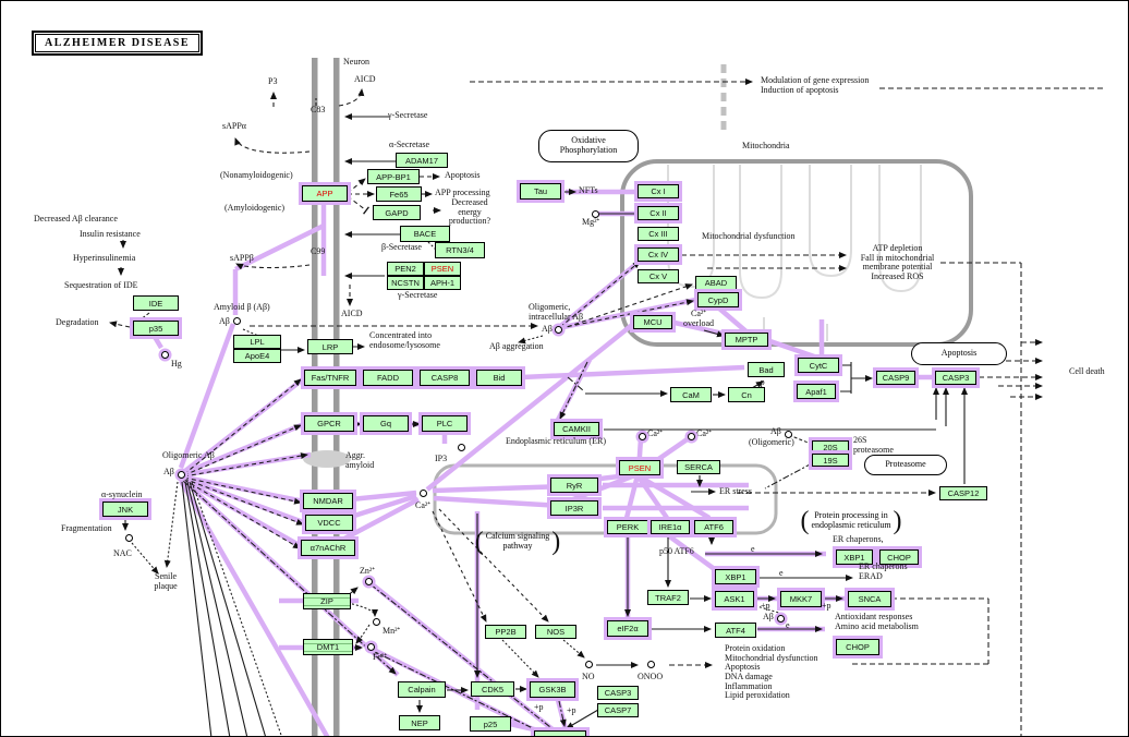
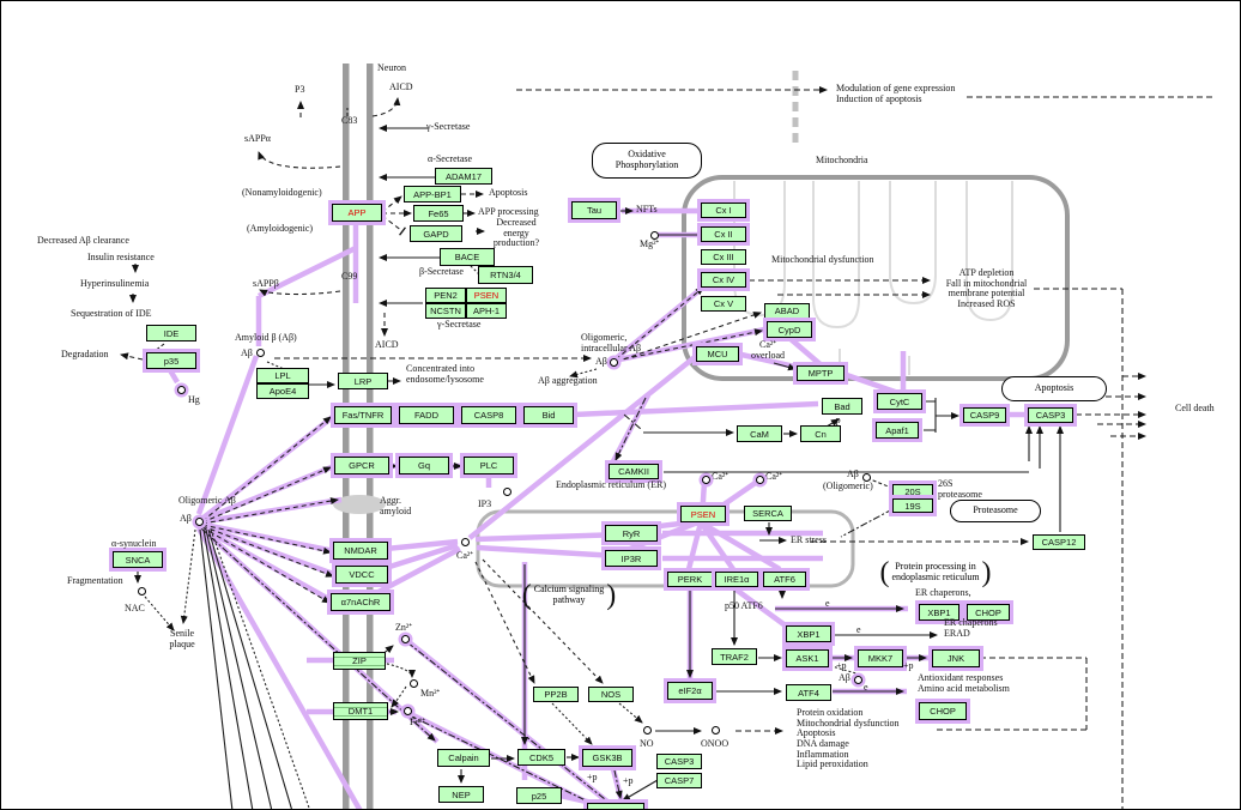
- ALZHEIMER DISEASE
  ADAM17
  APP-BP1
  Fe65
  GAPD
  APP
  BACE
  RTN3/4
  PEN2
  PSEN
  NCSTN
  APH-1
  IDE
  p35
  LPL
  ApoE4
  LRP
  Fas/TNFR
  FADD
  CASP8
  Bid
  GPCR
  Gq
  PLC
  CAMKII
  NMDAR
  VDCC
  α7nAChR
  ZIP
  DMT1
- JNK
+ SNCA
  Tau
  Cx I
  Cx II
  Cx III
  Cx IV
  Cx V
  ABAD
  CypD
  MCU
  MPTP
  Bad
  CaM
  Cn
  CytC
  Apaf1
  CASP9
  CASP3
  CASP12
  RyR
  IP3R
  PSEN
  SERCA
  20S
  19S
  PERK
  IRE1α
  ATF6
  XBP1
  CHOP
  XBP1
  TRAF2
  ASK1
  MKK7
- SNCA
+ JNK
  eIF2α
  ATF4
  CHOP
  PP2B
  NOS
  Calpain
  CDK5
  GSK3B
  NEP
  p25
  CASP3
  CASP7
  Neuron
  P3
  AICD
  γ-Secretase
  sAPPα
  C83
  α-Secretase
  Apoptosis
  APP processing
  Decreased
  energy
  production?
  (Nonamyloidogenic)
  (Amyloidogenic)
  β-Secretase
  γ-Secretase
  Decreased Aβ clearance
  Insulin resistance
  Hyperinsulinemia
  Sequestration of IDE
  Degradation
  Hg
  sAPPβ
  C99
  AICD
  Amyloid β (Aβ)
  Aβ
  Oligomeric,
  intracellular Aβ
  Aβ
  Aβ aggregation
  Concentrated into
  endosome/lysosome
  Oligomeric Aβ
  Aβ
  α-synuclein
  Fragmentation
  NAC
  Senile
  plaque
  Aggr.
  amyloid
  IP3
  Ca²⁺
  Endoplasmic reticulum (ER)
  Zn²⁺
  Mn²⁺
  Fe²⁺
  Mitochondria
  NFTs
  Mg²⁺
  Mitochondrial dysfunction
  ATP depletion
  Fall in mitochondrial
  membrane potential
  Increased ROS
  Ca²⁺
  overload
  Modulation of gene expression
  Induction of apoptosis
  Cell death
  Aβ
  (Oligomeric)
  26S
  proteasome
  ER stress
  p50 ATF6
  ER chaperons,
  ER chaperons
  ERAD
  Antioxidant responses
  Amino acid metabolism
  Aβ
  Protein oxidation
  Mitochondrial dysfunction
  Apoptosis
  DNA damage
  Inflammation
  Lipid peroxidation
  NO
  ONOO
  +p
  +p
  -p
  +p
  +p
  e
  e
  e
  Ca²⁺
  Ca²⁺
  Oxidative
  Phosphorylation
  Proteasome
  Apoptosis
  Calcium signaling
  pathway
  Protein processing in
  endoplasmic reticulum
